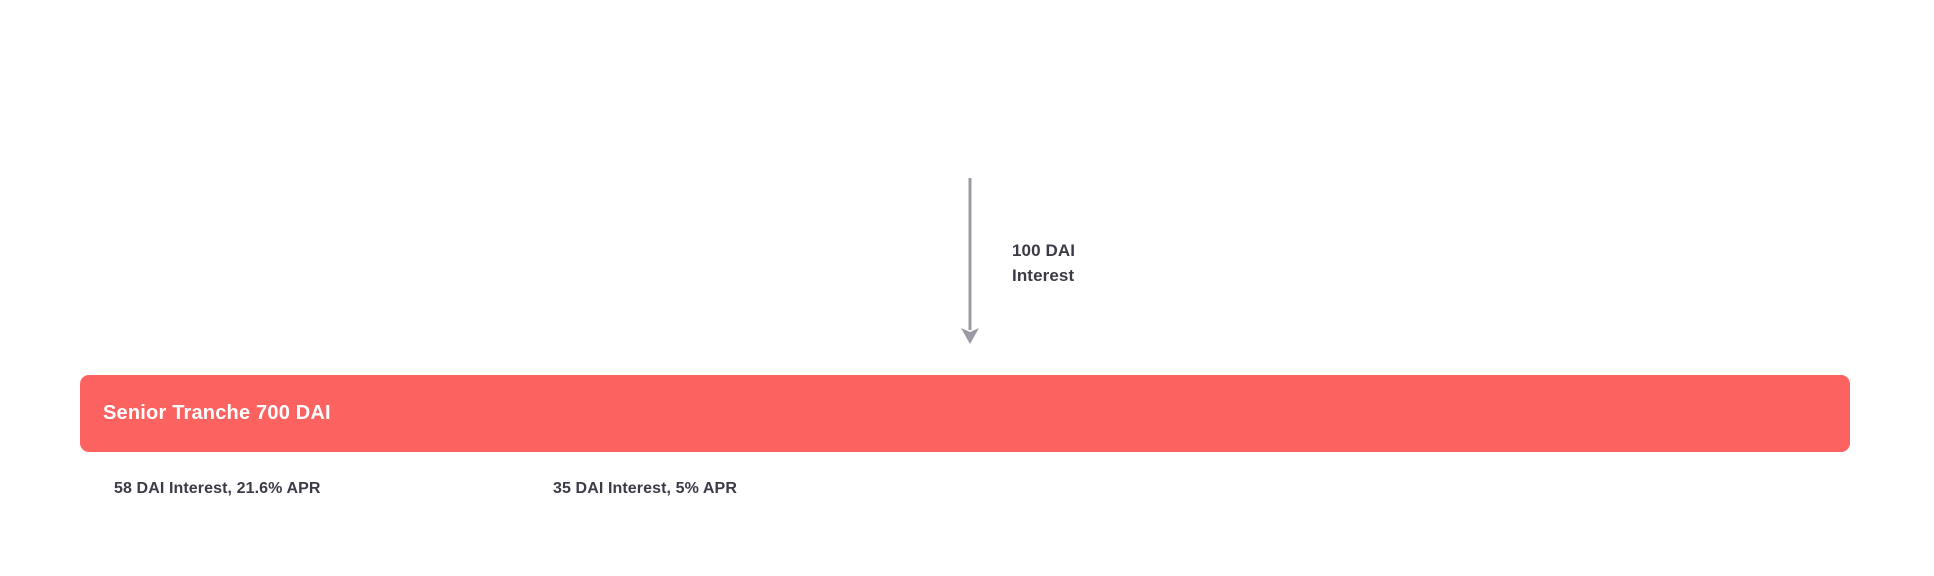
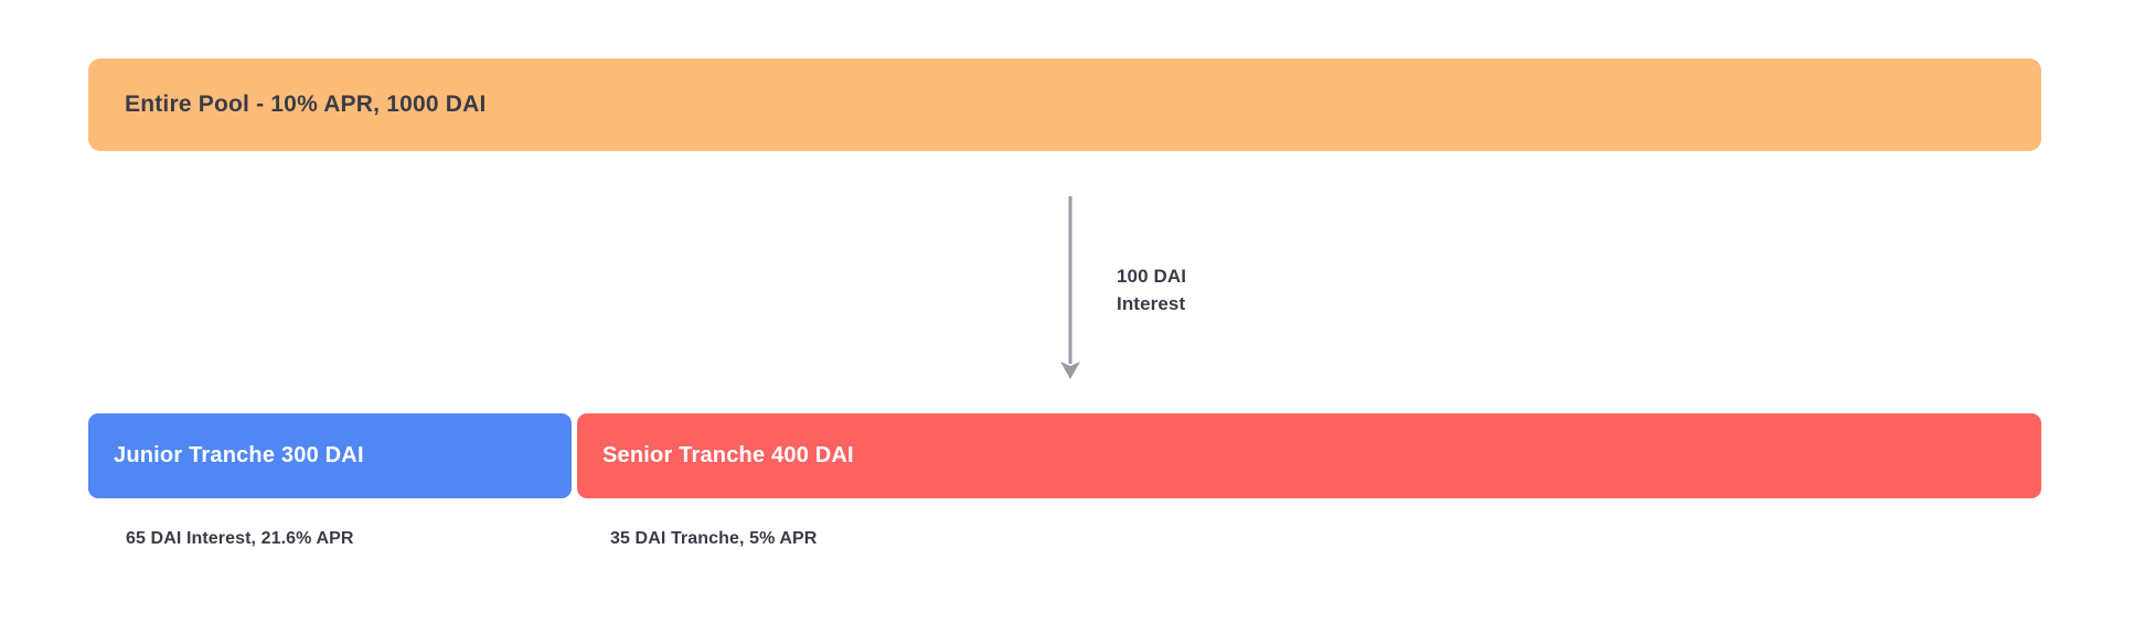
+ Entire Pool - 10% APR, 1000 DAI
  100 DAI
  Interest
+ Junior Tranche 300 DAI
- Senior Tranche 700 DAI
+ Senior Tranche 400 DAI
- 58 DAI Interest, 21.6% APR
+ 65 DAI Interest, 21.6% APR
- 35 DAI Interest, 5% APR
+ 35 DAI Tranche, 5% APR
